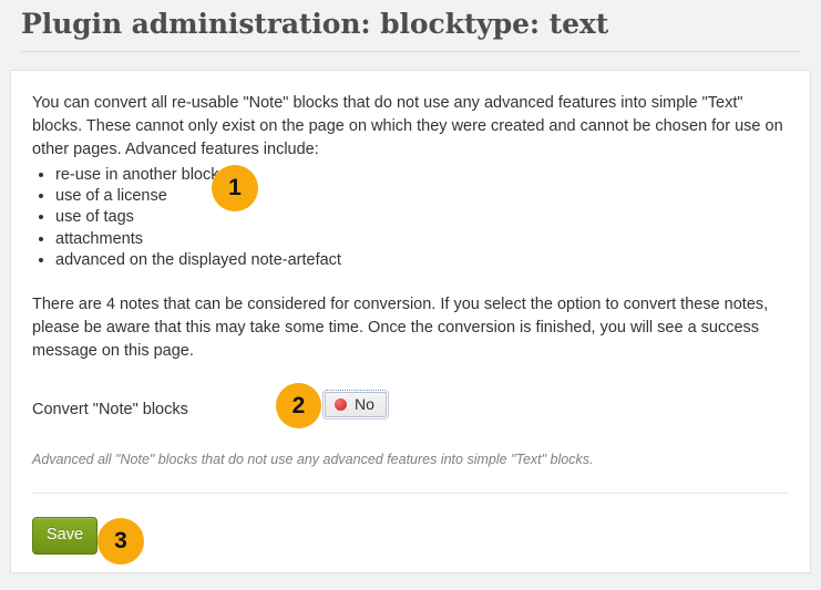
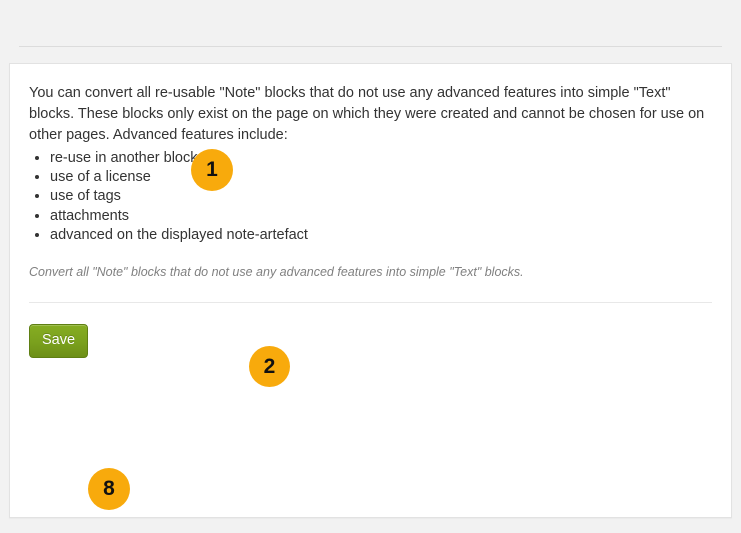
- Plugin administration: blocktype: text
- You can convert all re-usable "Note" blocks that do not use any advanced features into simple "Text" blocks. These cannot only exist on the page on which they were created and cannot be chosen for use on other pages. Advanced features include:
+ You can convert all re-usable "Note" blocks that do not use any advanced features into simple "Text" blocks. These blocks only exist on the page on which they were created and cannot be chosen for use on other pages. Advanced features include:
  re-use in another bloc
  use of a license
  use of tags
  attachments
  advanced on the displayed note-artefact
- There are 4 notes that can be considered for conversion. If you select the option to convert these notes, please be aware that this may take some time. Once the conversion is finished, you will see a success message on this page.
- Convert "Note" blocks
- No
- Advanced all "Note" blocks that do not use any advanced features into simple "Text" blocks.
+ Convert all "Note" blocks that do not use any advanced features into simple "Text" blocks.
  Save
  1
  2
- 3
+ 8
